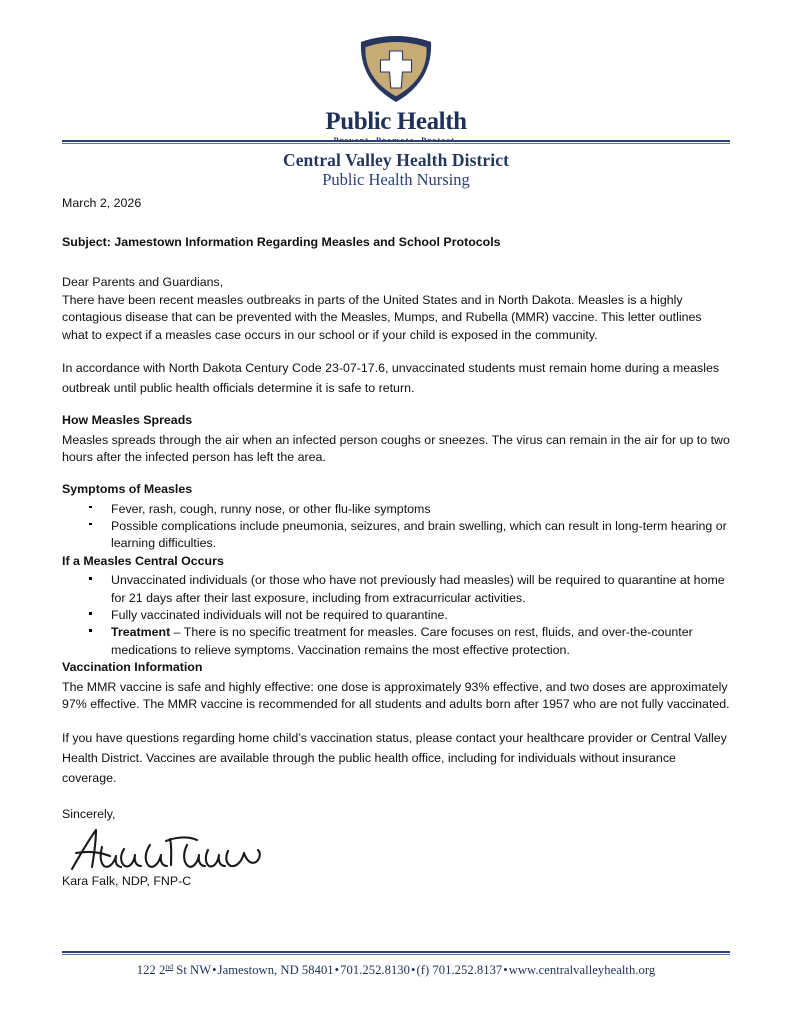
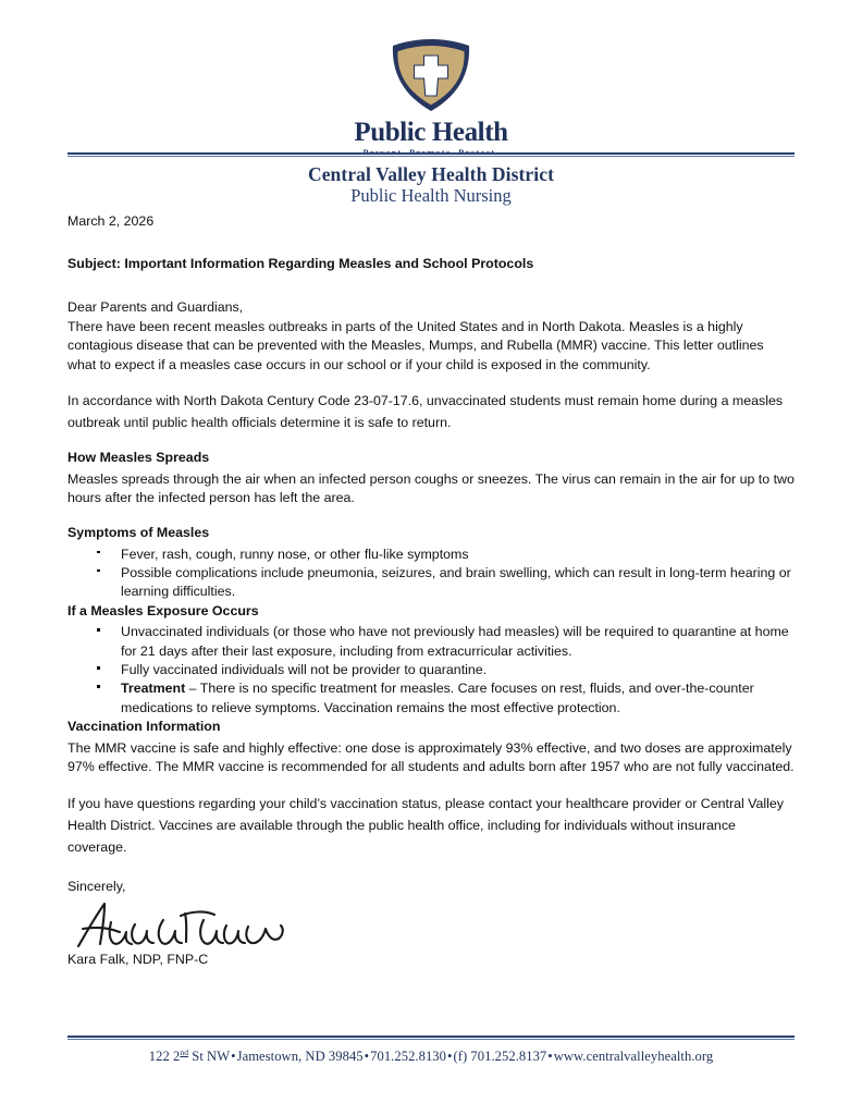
  Public Health
  Central Valley Health District
  Public Health Nursing
  March 2, 2026
- Subject: Jamestown Information Regarding Measles and School Protocols
+ Subject: Important Information Regarding Measles and School Protocols
  Dear Parents and Guardians,
  There have been recent measles outbreaks in parts of the United States and in North Dakota. Measles is a highly contagious disease that can be prevented with the Measles, Mumps, and Rubella (MMR) vaccine. This letter outlines what to expect if a measles case occurs in our school or if your child is exposed in the community.
  In accordance with North Dakota Century Code 23-07-17.6, unvaccinated students must remain home during a measles outbreak until public health officials determine it is safe to return.
  How Measles Spreads
  Measles spreads through the air when an infected person coughs or sneezes. The virus can remain in the air for up to two hours after the infected person has left the area.
  Symptoms of Measles
  Fever, rash, cough, runny nose, or other flu-like symptoms
  Possible complications include pneumonia, seizures, and brain swelling, which can result in long-term hearing or learning difficulties.
- If a Measles Central Occurs
+ If a Measles Exposure Occurs
  Unvaccinated individuals (or those who have not previously had measles) will be required to quarantine at home for 21 days after their last exposure, including from extracurricular activities.
- Fully vaccinated individuals will not be required to quarantine.
+ Fully vaccinated individuals will not be provider to quarantine.
  Treatment – There is no specific treatment for measles. Care focuses on rest, fluids, and over-the-counter medications to relieve symptoms. Vaccination remains the most effective protection.
  Vaccination Information
  The MMR vaccine is safe and highly effective: one dose is approximately 93% effective, and two doses are approximately 97% effective. The MMR vaccine is recommended for all students and adults born after 1957 who are not fully vaccinated.
- If you have questions regarding home child’s vaccination status, please contact your healthcare provider or Central Valley Health District. Vaccines are available through the public health office, including for individuals without insurance coverage.
+ If you have questions regarding your child’s vaccination status, please contact your healthcare provider or Central Valley Health District. Vaccines are available through the public health office, including for individuals without insurance coverage.
  Sincerely,
  Kara Falk, NDP, FNP-C
- 122 2nd St NW•Jamestown, ND 58401•701.252.8130•(f) 701.252.8137•www.centralvalleyhealth.org
+ 122 2nd St NW•Jamestown, ND 39845•701.252.8130•(f) 701.252.8137•www.centralvalleyhealth.org
